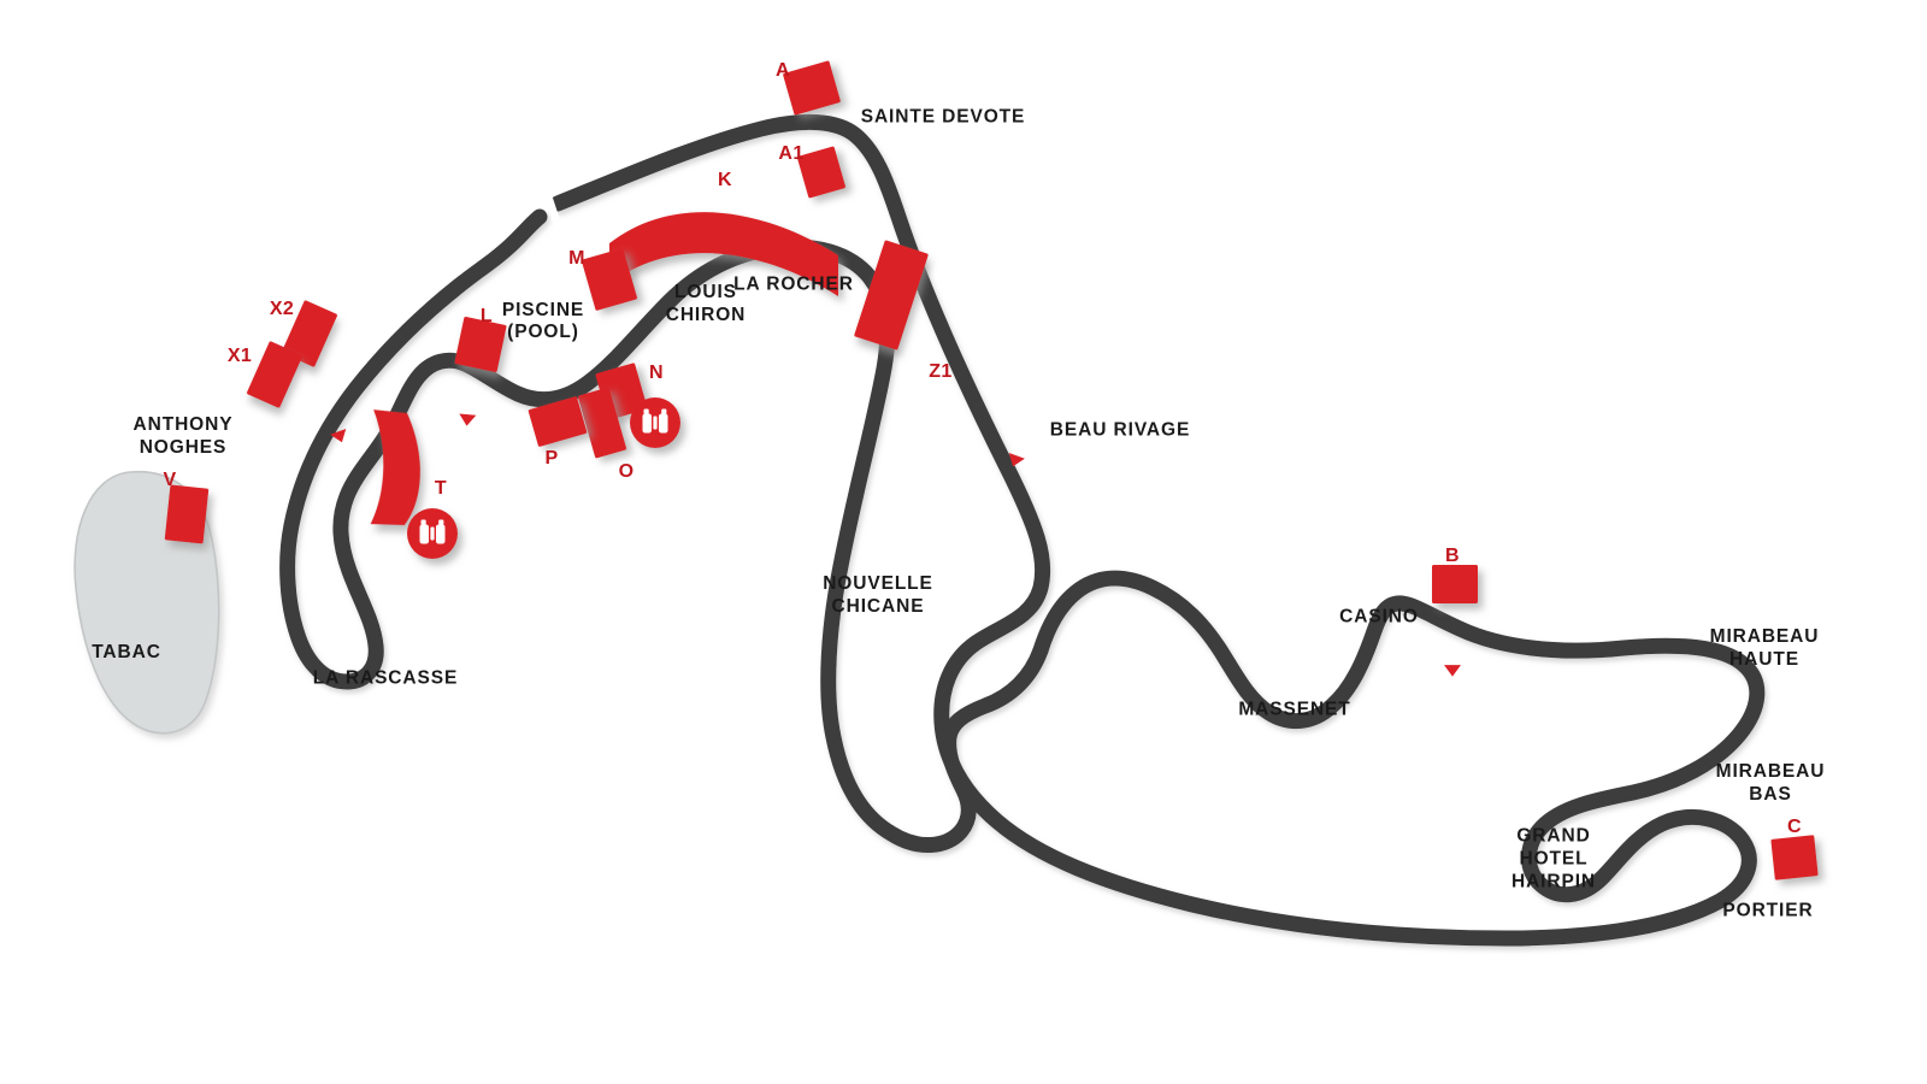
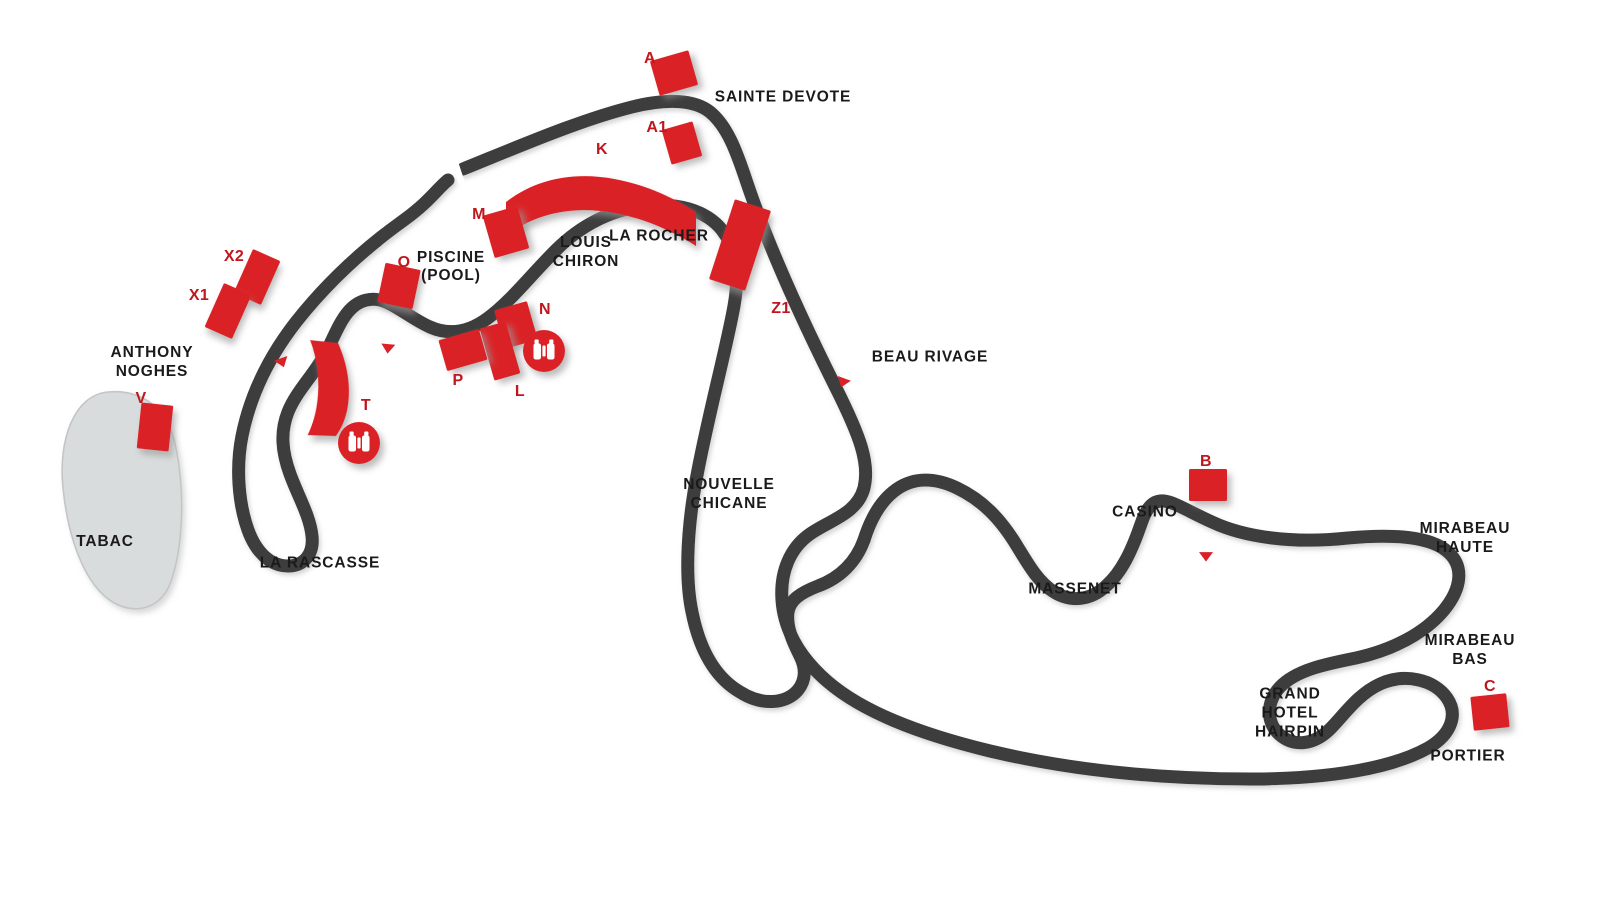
  SAINTE DEVOTE
  LA ROCHER
  LOUIS
  CHIRON
  PISCINE
  (POOL)
  ANTHONY
  NOGHES
  BEAU RIVAGE
  NOUVELLE
  CHICANE
  CASINO
  TABAC
  MIRABEAU
  HAUTE
  LA RASCASSE
  MASSENET
  MIRABEAU
  BAS
  GRAND
  HOTEL
  HAIRPIN
  PORTIER
  A
  A1
  K
  M
  X2
- L
+ O
  Z1
  X1
  N
- O
+ L
  P
  V
  T
  B
  C
